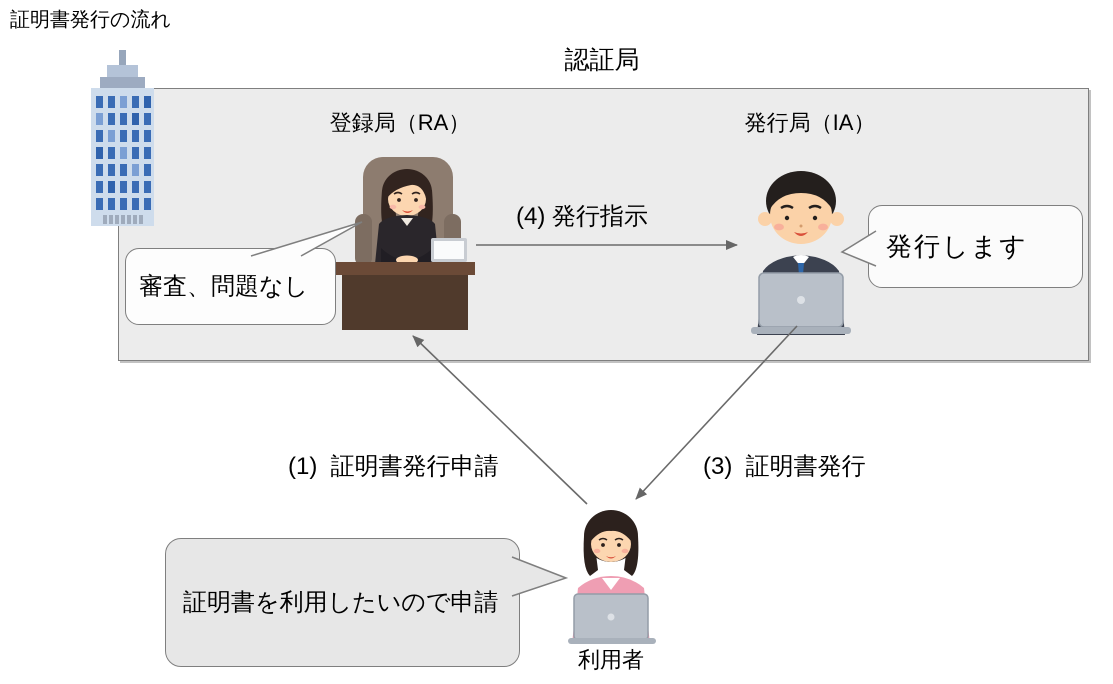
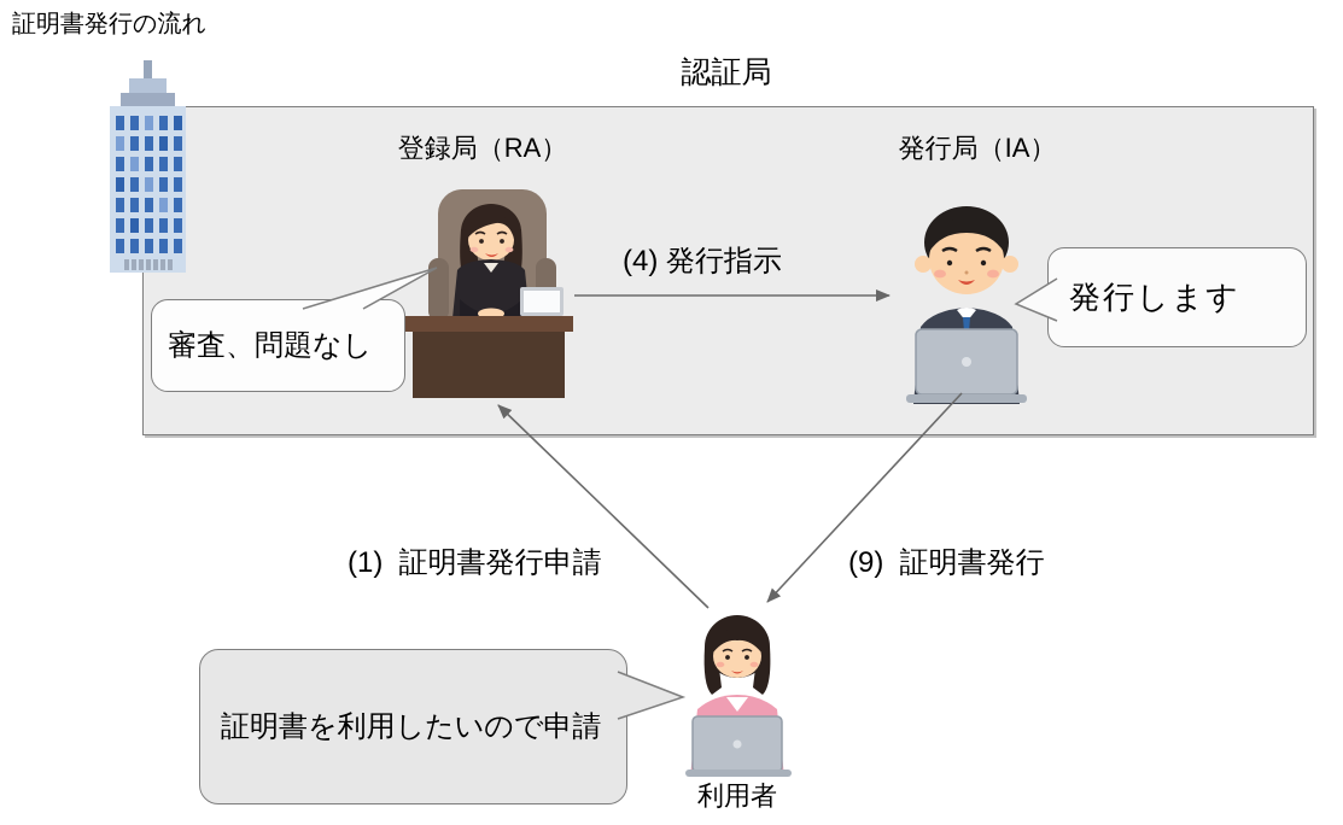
  審査、問題なし
  発行します
  証明書を利用したいので申請
  証明書発行の流れ
  認証局
  登録局（RA）
  発行局（IA）
  (1) 証明書発行申請
  (4) 発行指示
- (3) 証明書発行
+ (9) 証明書発行
  利用者
